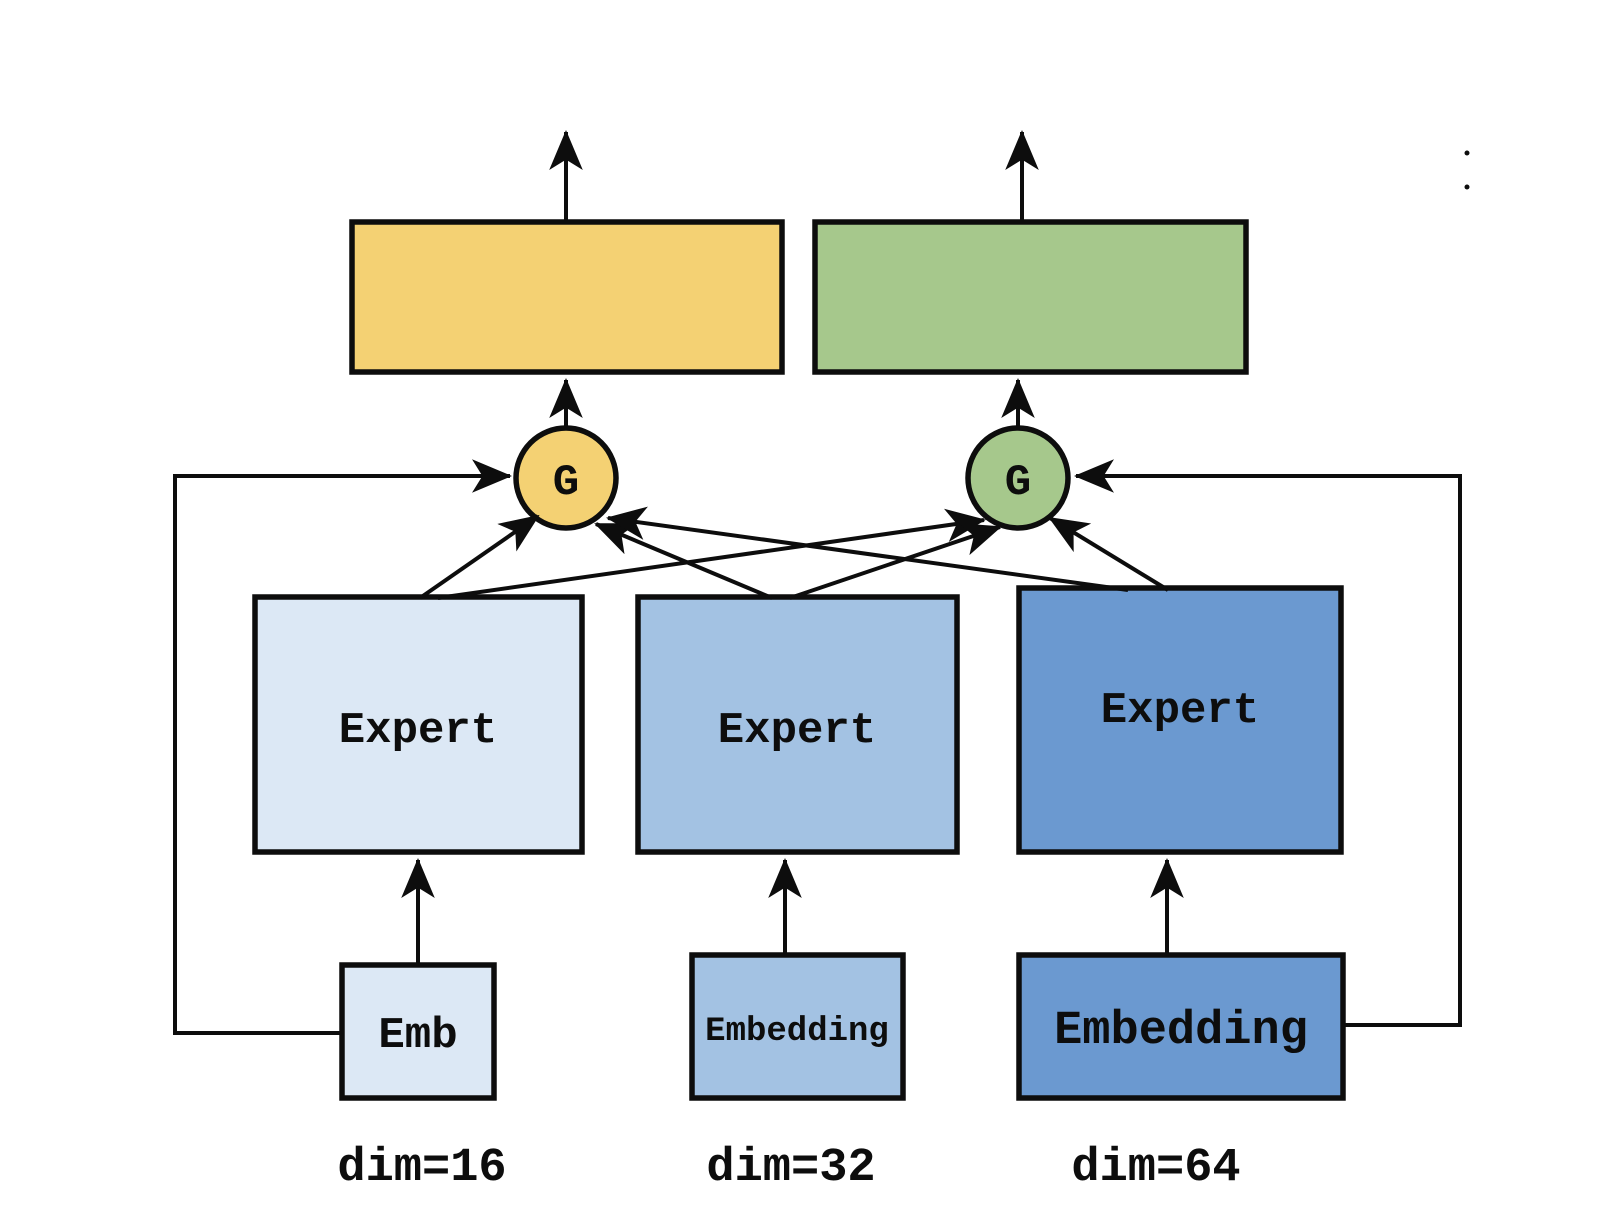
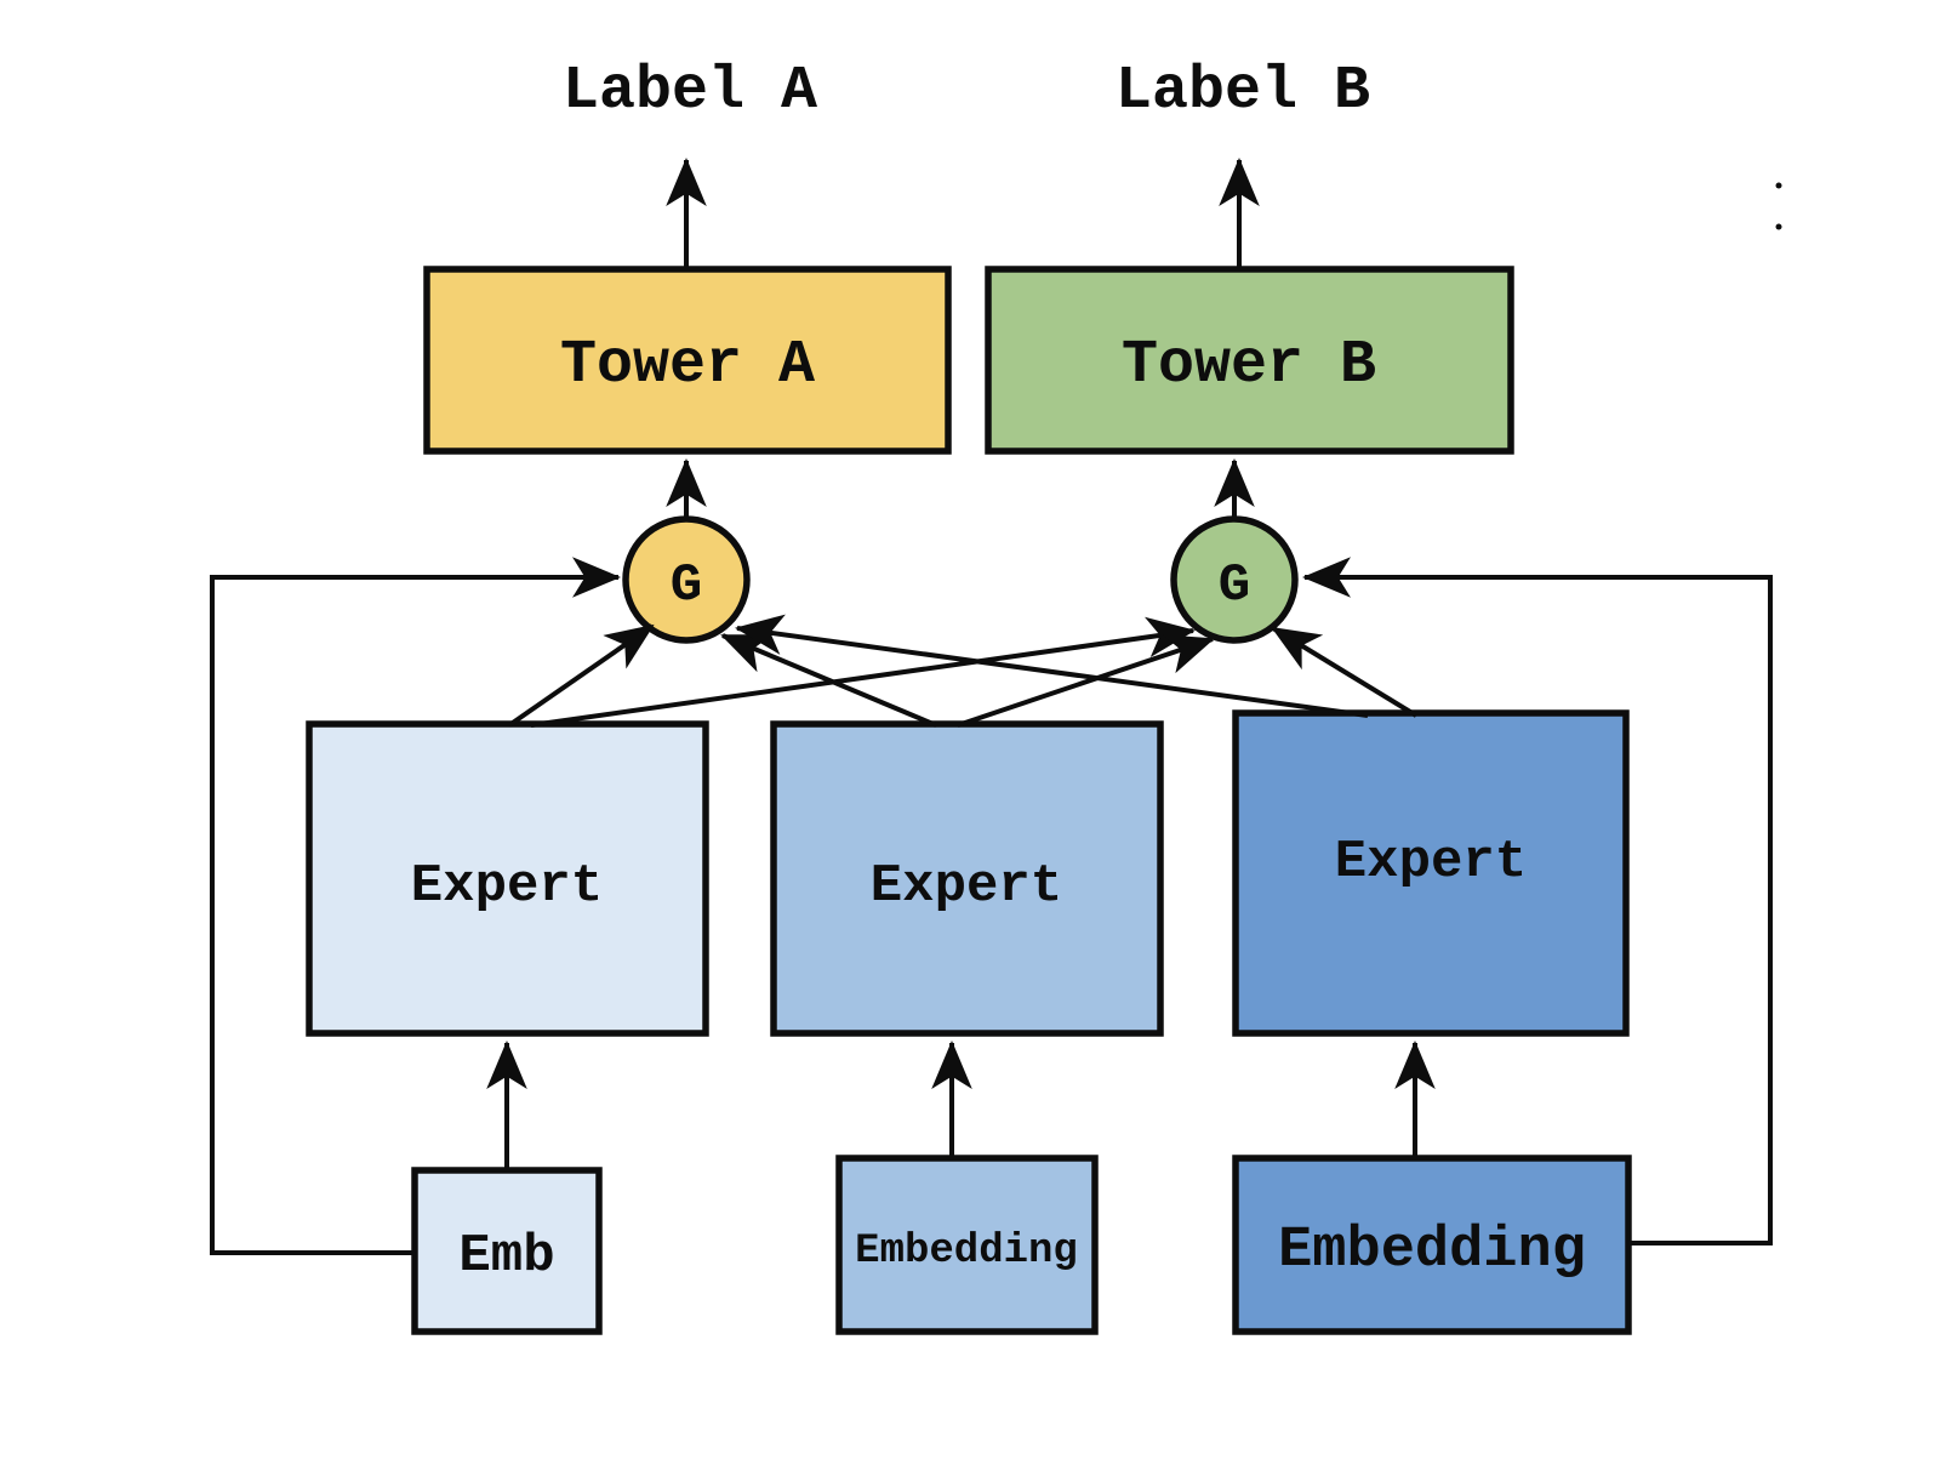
+ Label A
+ Label B
+ Tower A
+ Tower B
  G
  G
  Expert
  Expert
  Expert
  Emb
  Embedding
  Embedding
- dim=16
- dim=32
- dim=64
